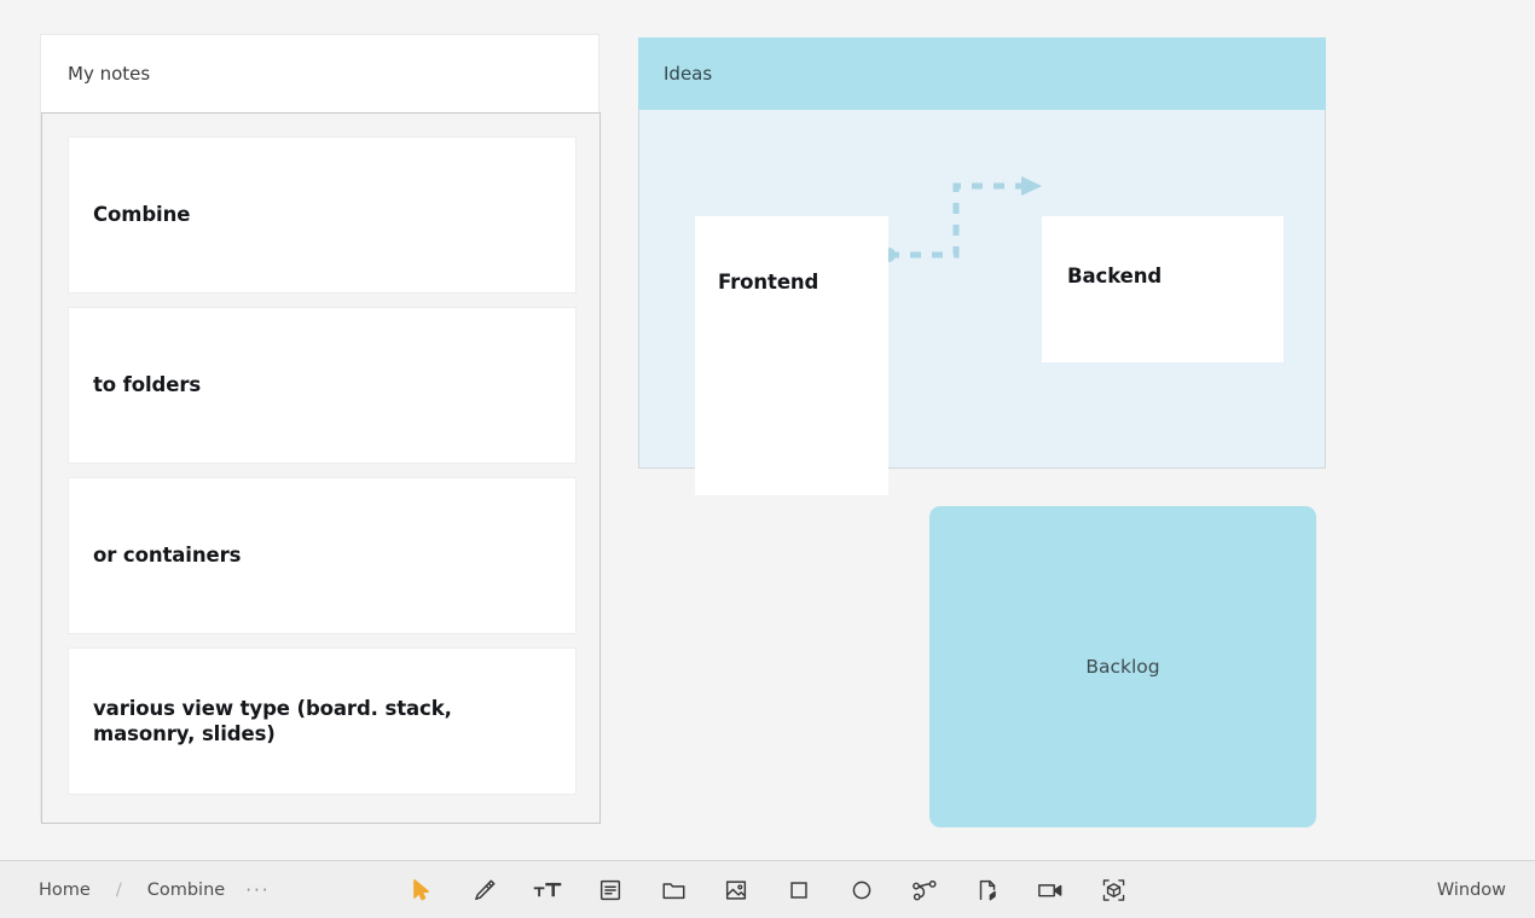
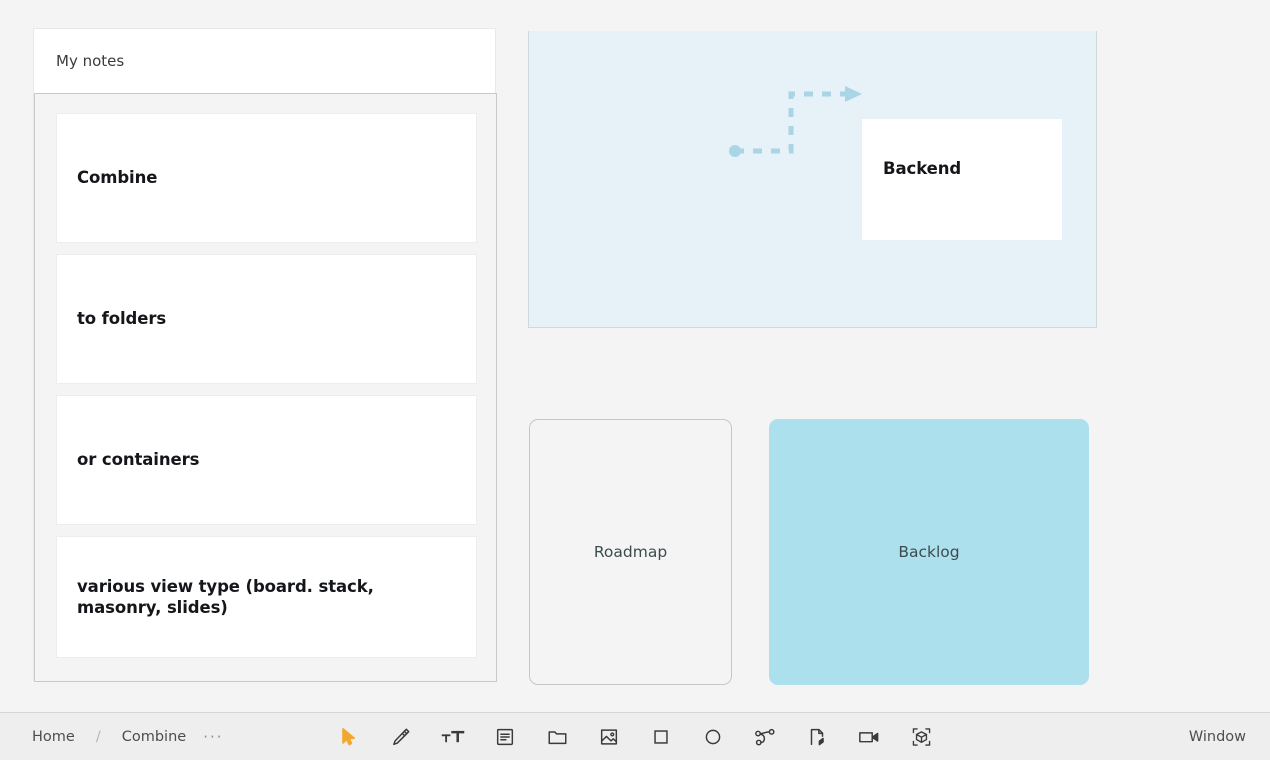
  My notes
  Combine
  to folders
  or containers
  various view type (board. stack, masonry, slides)
- Ideas
- Frontend
  Backend
+ Roadmap
  Backlog
  Home
  /
  Combine
  ···
  Window
